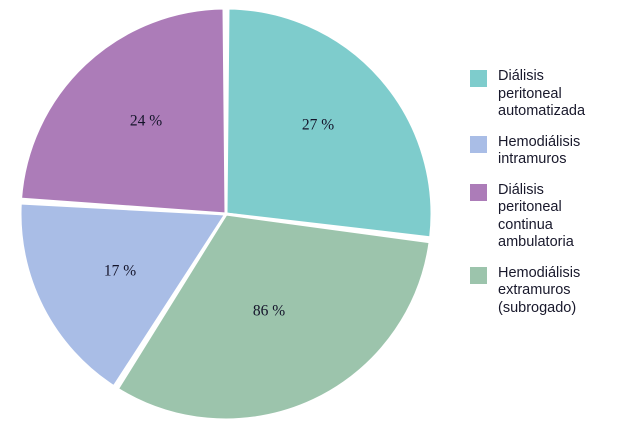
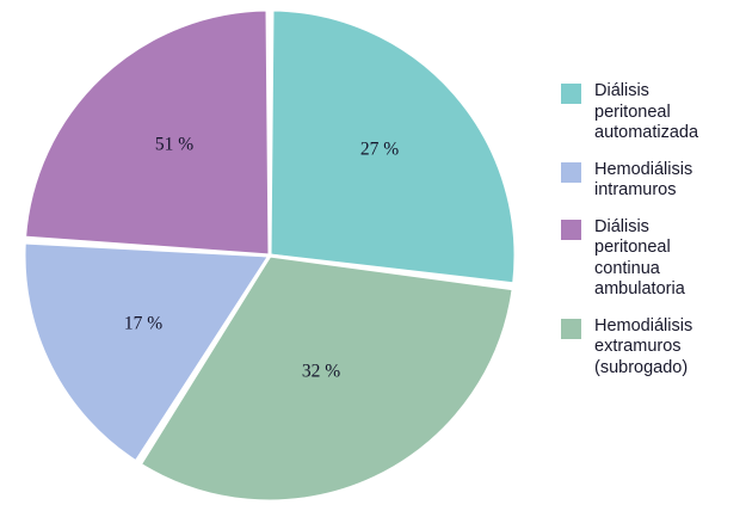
  27 %
- 86 %
+ 32 %
  17 %
- 24 %
+ 51 %
  Diálisis
  peritoneal
  automatizada
  Hemodiálisis
  intramuros
  Diálisis
  peritoneal
  continua
  ambulatoria
  Hemodiálisis
  extramuros
  (subrogado)
